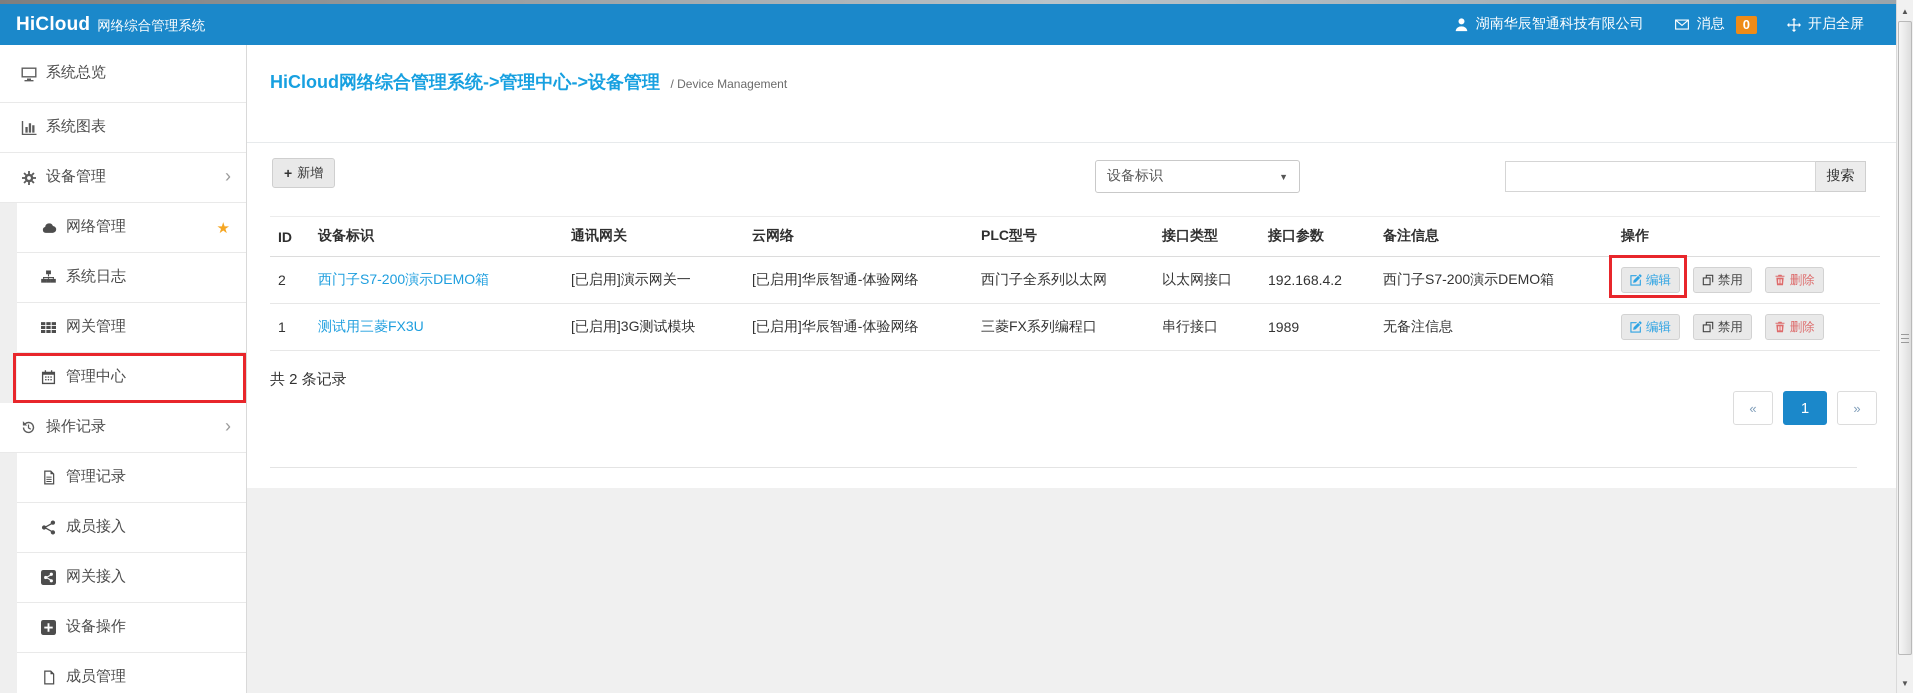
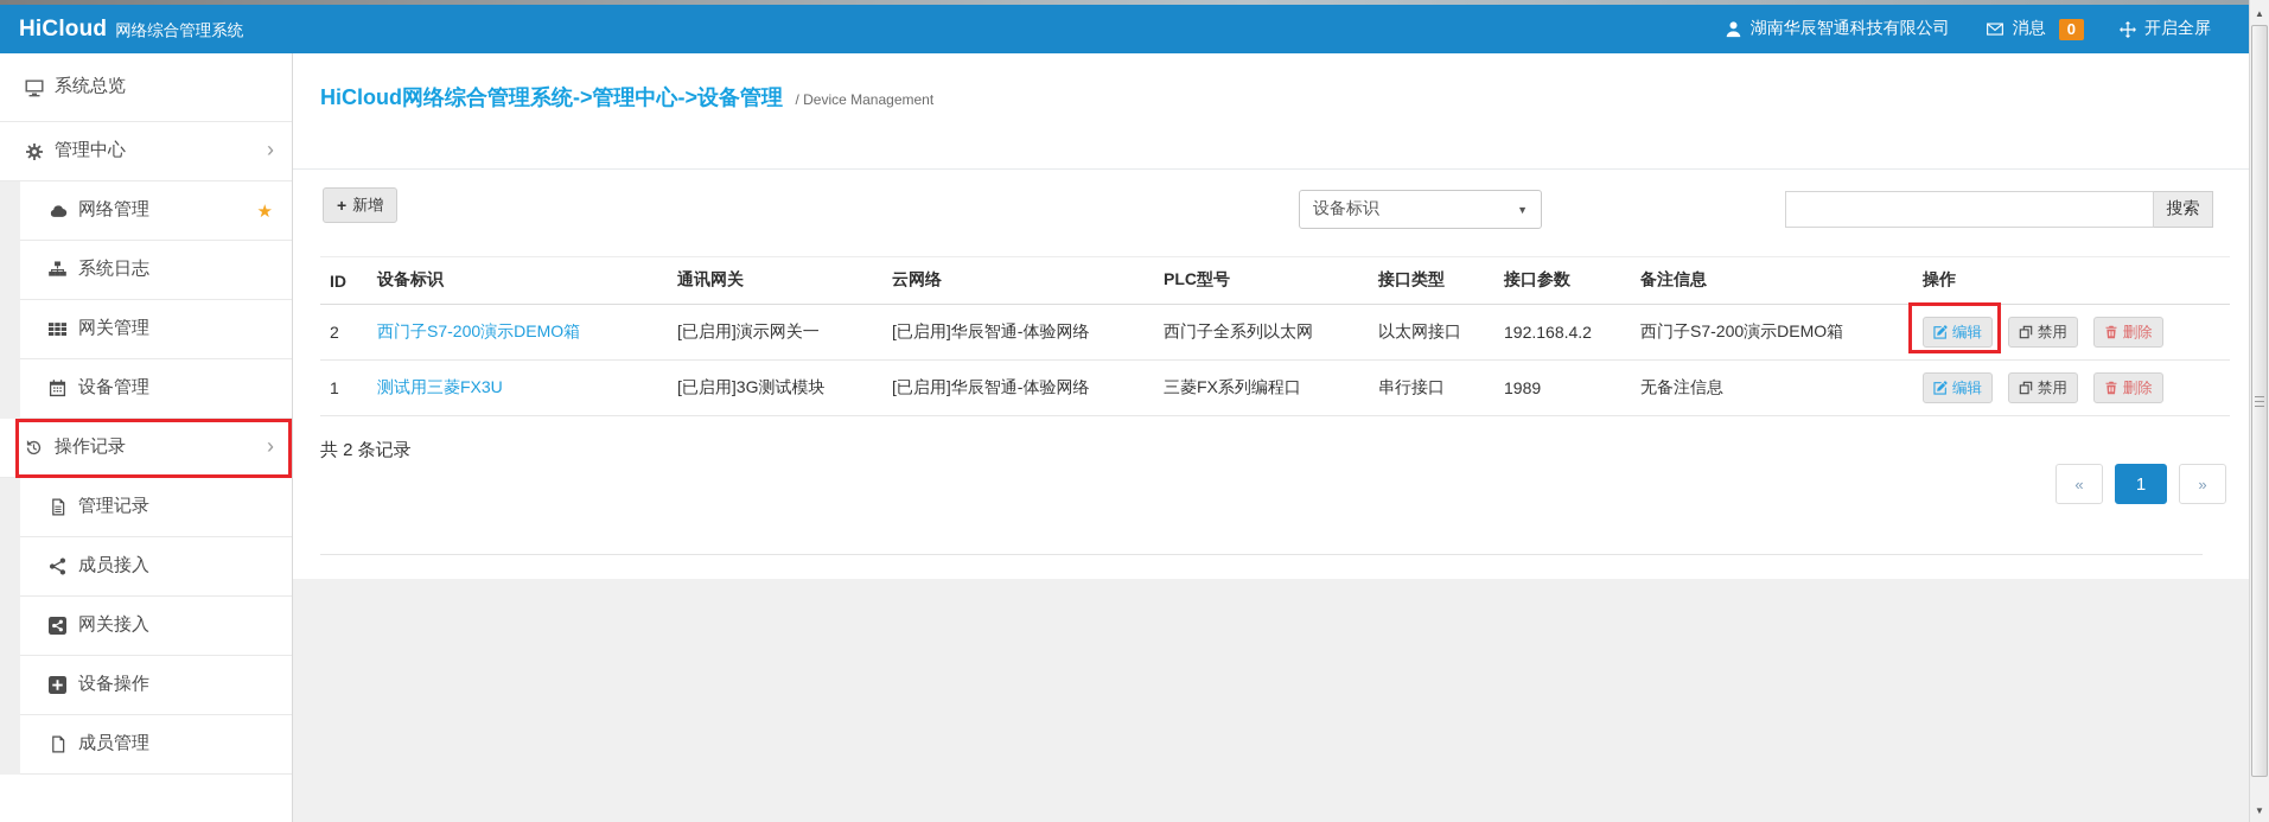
  HiCloud
  网络综合管理系统
  湖南华辰智通科技有限公司
  消息
  0
  开启全屏
  系统总览
- 系统图表
- 设备管理
+ 管理中心
  ›
  网络管理
  ★
  系统日志
  网关管理
- 管理中心
+ 设备管理
  操作记录
  ›
  管理记录
  成员接入
  网关接入
  设备操作
  成员管理
  HiCloud网络综合管理系统->管理中心->设备管理 / Device Management
  +
  新增
  设备标识
  ▼
  搜索
  ID	设备标识	通讯网关	云网络	PLC型号	接口类型	接口参数	备注信息	操作
  2	西门子S7-200演示DEMO箱	[已启用]演示网关一	[已启用]华辰智通-体验网络	西门子全系列以太网	以太网接口	192.168.4.2	西门子S7-200演示DEMO箱	编辑 禁用 删除
  1	测试用三菱FX3U	[已启用]3G测试模块	[已启用]华辰智通-体验网络	三菱FX系列编程口	串行接口	1989	无备注信息	编辑 禁用 删除
  共 2 条记录
  «
  1
  »
  ▲
  ▼
